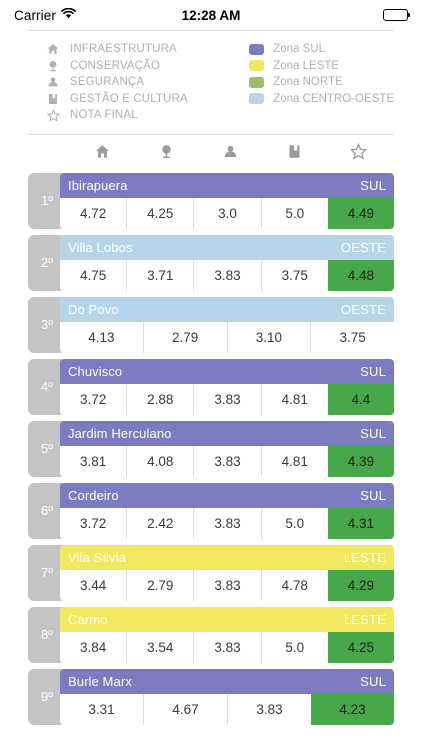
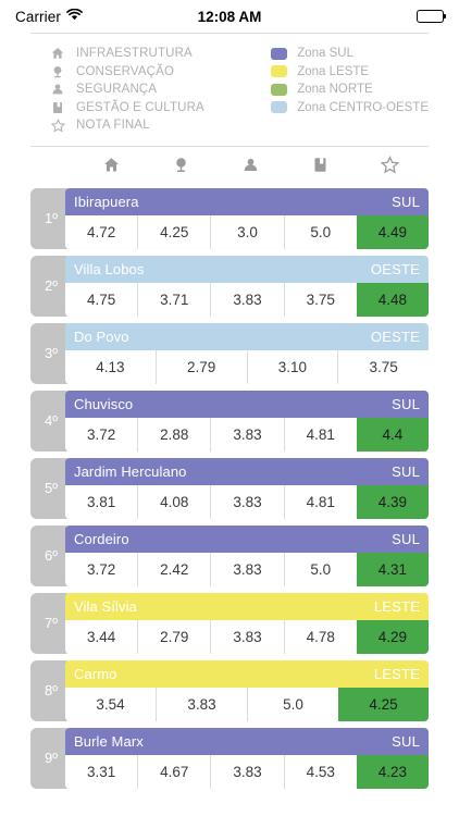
  Carrier
- 12:28 AM
+ 12:08 AM
  INFRAESTRUTURA
  CONSERVAÇÃO
  SEGURANÇA
  GESTÃO E CULTURA
  NOTA FINAL
  Zona SUL
  Zona LESTE
  Zona NORTE
  Zona CENTRO-OESTE
  1º
  Ibirapuera
  SUL
  4.72
  4.25
  3.0
  5.0
  4.49
  2º
  Villa Lobos
  OESTE
  4.75
  3.71
  3.83
  3.75
  4.48
  3º
  Do Povo
  OESTE
  4.13
  2.79
  3.10
  3.75
  4º
  Chuvisco
  SUL
  3.72
  2.88
  3.83
  4.81
  4.4
  5º
  Jardim Herculano
  SUL
  3.81
  4.08
  3.83
  4.81
  4.39
  6º
  Cordeiro
  SUL
  3.72
  2.42
  3.83
  5.0
  4.31
  7º
  Vila Sílvia
  LESTE
  3.44
  2.79
  3.83
  4.78
  4.29
  8º
  Carmo
  LESTE
- 3.84
  3.54
  3.83
  5.0
  4.25
  9º
  Burle Marx
  SUL
  3.31
  4.67
  3.83
+ 4.53
  4.23
